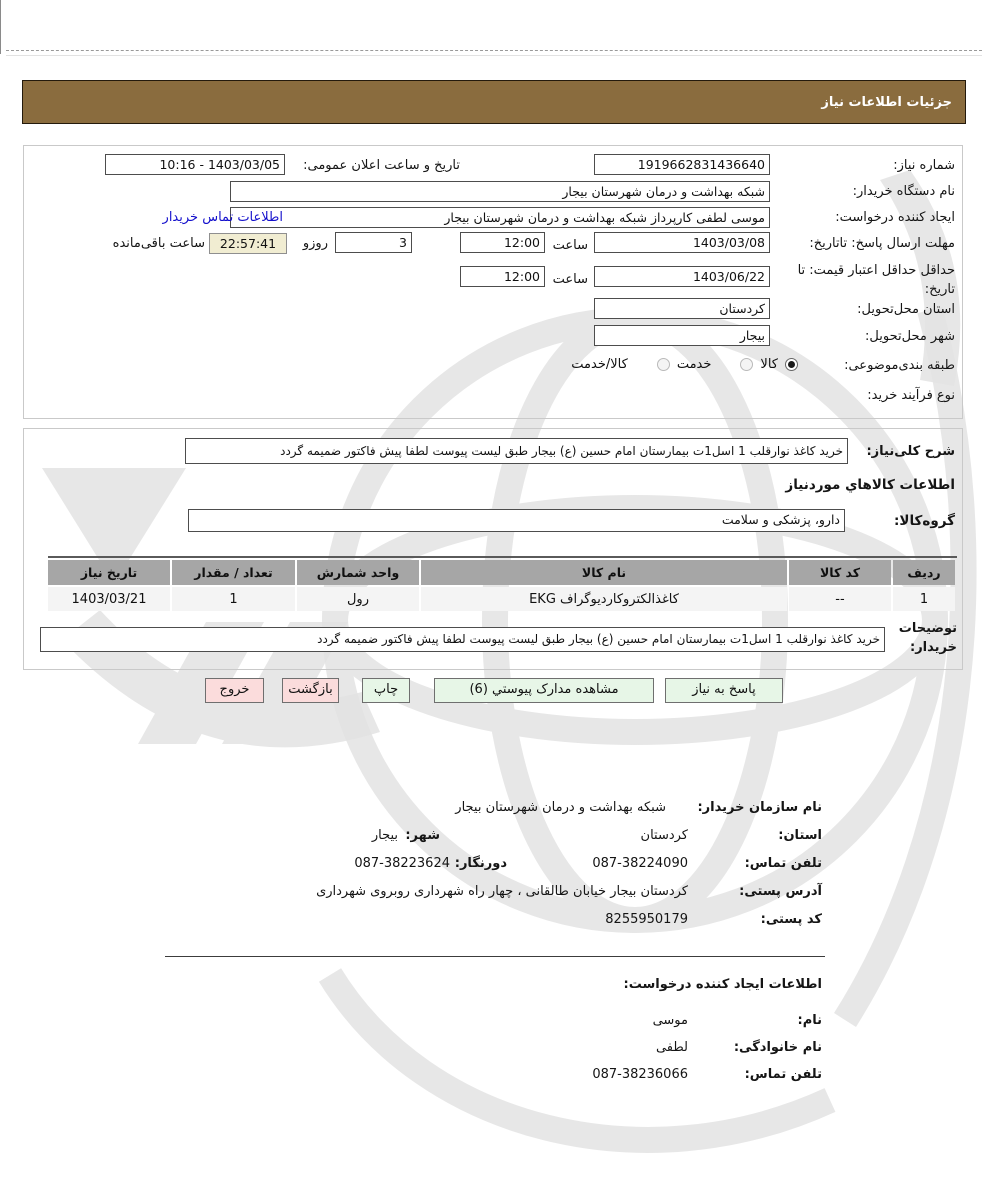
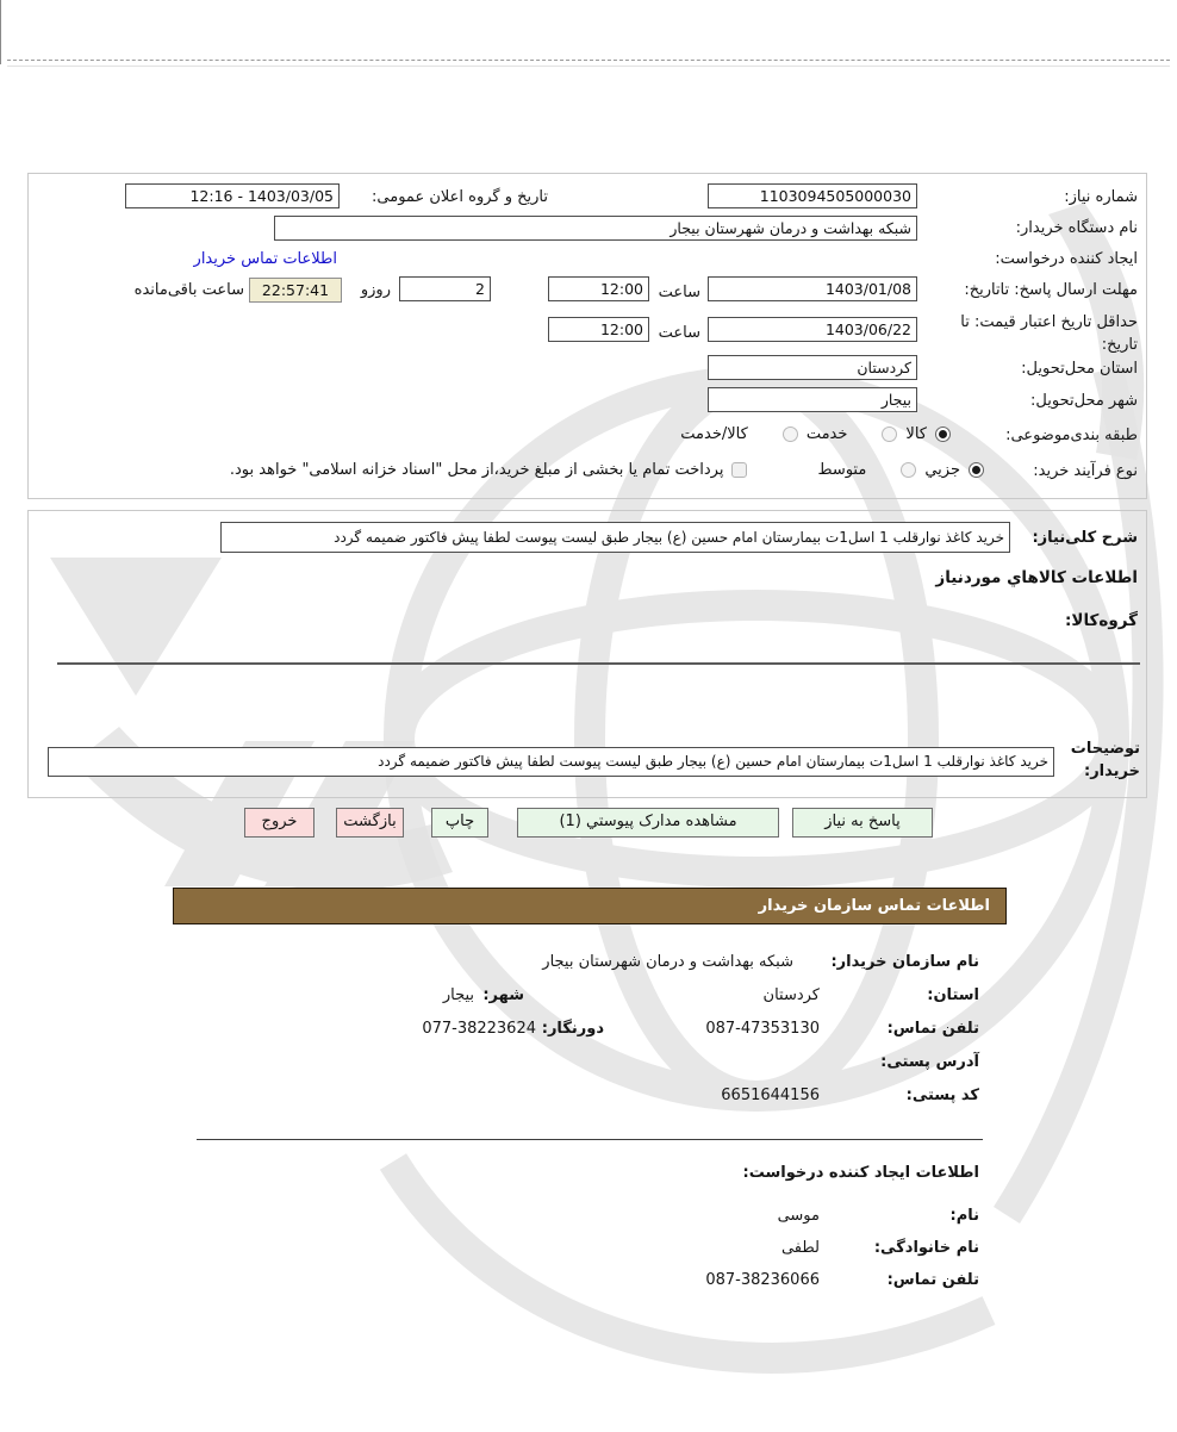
- جزئیات اطلاعات نیاز
  شماره نیاز:
- 1919662831436640
+ 1103094505000030
- تاریخ و ساعت اعلان عمومی:
+ تاریخ و گروه اعلان عمومی:
- 10:16 - 1403/03/05
+ 12:16 - 1403/03/05
  نام دستگاه خریدار:
  شبکه بهداشت و درمان شهرستان بیجار
  ایجاد کننده درخواست:
- موسی لطفی کارپرداز شبکه بهداشت و درمان شهرستان بیجار
  اطلاعات تماس خریدار
  مهلت ارسال پاسخ: تاتاریخ:
- 1403/03/08
+ 1403/01/08
  ساعت
  12:00
- 3
+ 2
  روزو
  22:57:41
  ساعت باقی‌مانده
- حداقل حداقل اعتبار قیمت: تا تاریخ:
+ حداقل تاریخ اعتبار قیمت: تا تاریخ:
  1403/06/22
  ساعت
  12:00
  استان محل‌تحویل:
  کردستان
  شهر محل‌تحویل:
  بیجار
  طبقه بندی‌موضوعی:
  کالا
  خدمت
  کالا/خدمت
  نوع فرآیند خرید:
+ جزیي
+ متوسط
+ پرداخت تمام یا بخشی از مبلغ خرید،از محل "اسناد خزانه اسلامی" خواهد بود.
  شرح کلی‌نیاز:
  خرید کاغذ نوارقلب 1 اسل1ت بیمارستان امام حسین (ع) بیجار طبق لیست پیوست لطفا پیش فاکتور ضمیمه گردد
  اطلاعات کالاهاي موردنياز
  گروه‌کالا:
- دارو، پزشکی و سلامت
- ردیف	کد کالا	نام کالا	واحد شمارش	تعداد / مقدار	تاریخ نیاز
- 1	--	کاغذالکتروکاردیوگراف EKG	رول	1	1403/03/21
  توضیحات خریدار:
  خرید کاغذ نوارقلب 1 اسل1ت بیمارستان امام حسین (ع) بیجار طبق لیست پیوست لطفا پیش فاکتور ضمیمه گردد
  پاسخ به نیاز
- مشاهده مدارک پیوستي (6)
+ مشاهده مدارک پیوستي (1)
  چاپ
  بازگشت
  خروج
+ اطلاعات تماس سازمان خریدار
  نام سازمان خریدار:
  شبکه بهداشت و درمان شهرستان بیجار
  استان:
  کردستان
  شهر:
  بیجار
  تلفن تماس:
- 087-38224090
+ 087-47353130
  دورنگار:
- 087-38223624
+ 077-38223624
  آدرس پستی:
- کردستان بیجار خیابان طالقانی ، چهار راه شهرداری روبروی شهرداری
  کد پستی:
- 8255950179
+ 6651644156
  اطلاعات ایجاد کننده درخواست:
  نام:
  موسی
  نام خانوادگی:
  لطفی
  تلفن تماس:
  087-38236066
